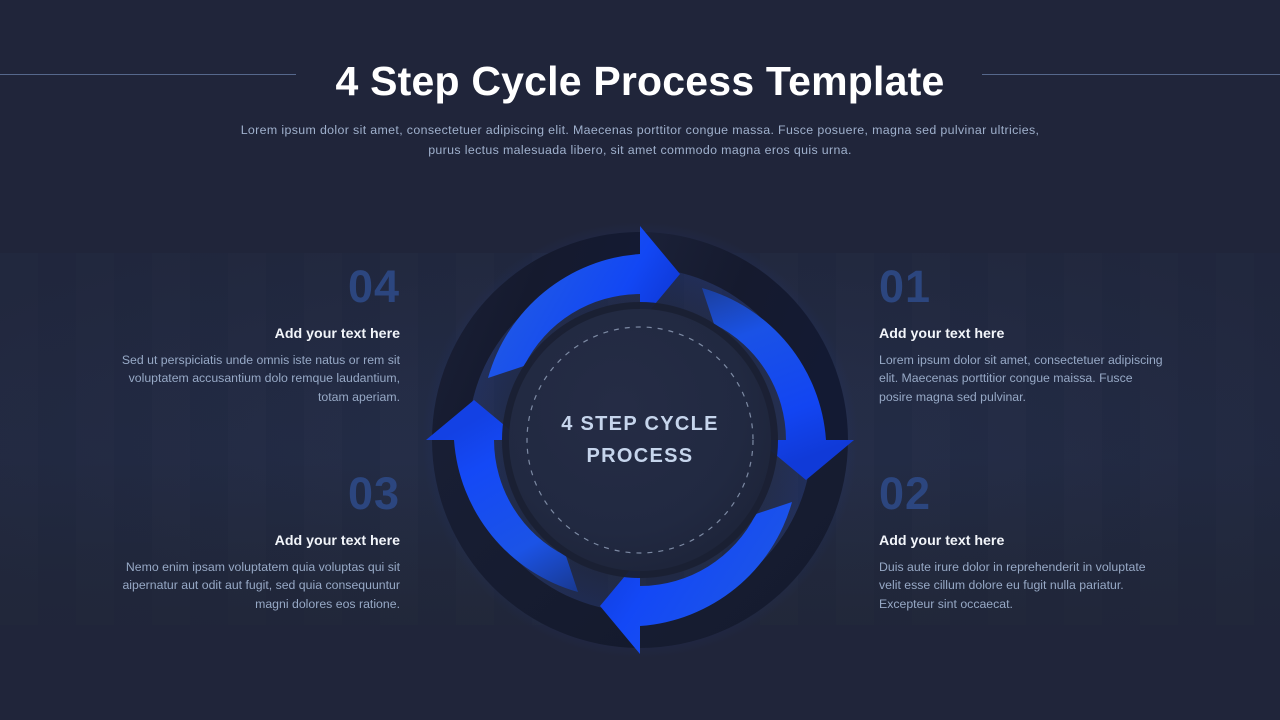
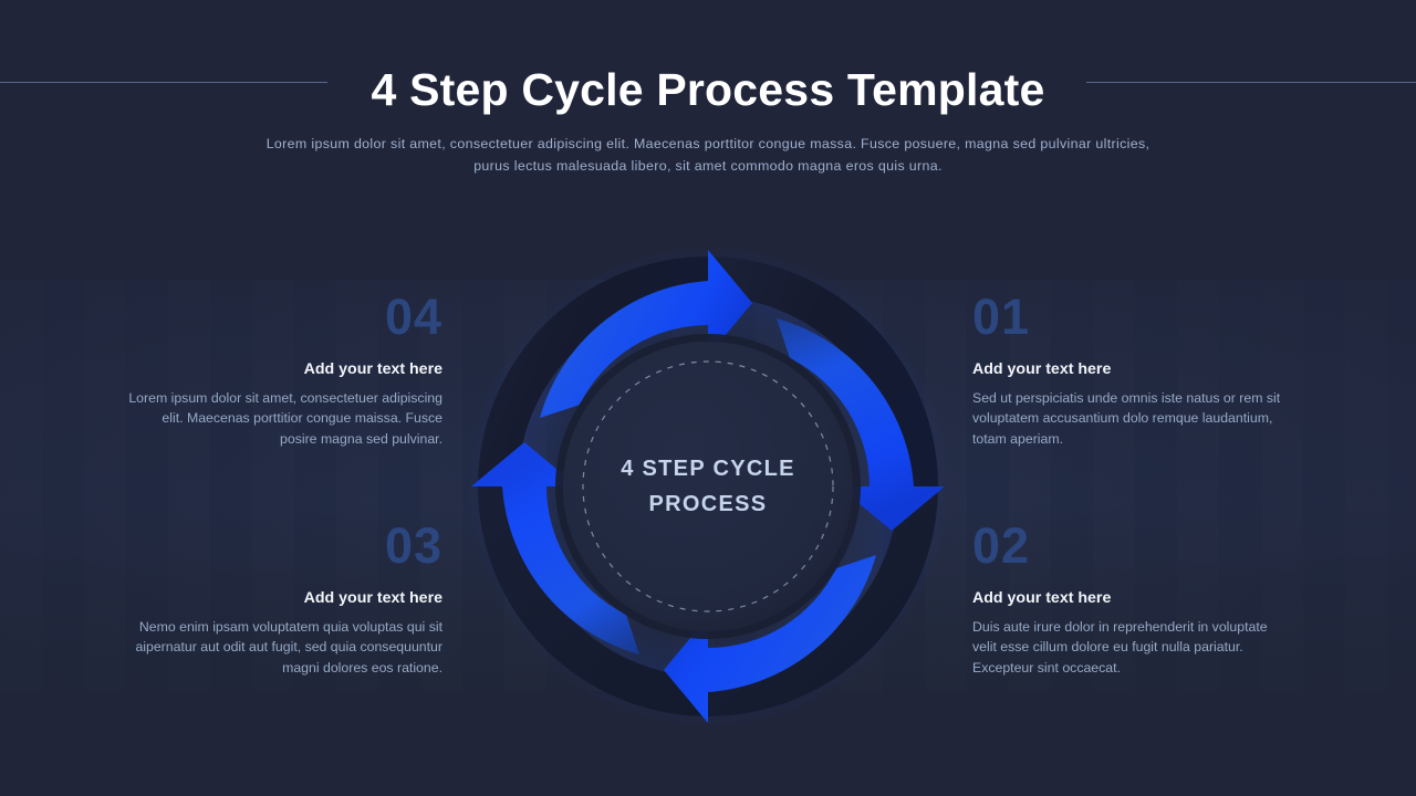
  4 Step Cycle Process Template
  Lorem ipsum dolor sit amet, consectetuer adipiscing elit. Maecenas porttitor congue massa. Fusce posuere, magna sed pulvinar ultricies, purus lectus malesuada libero, sit amet commodo magna eros quis urna.
  04
  Add your text here
- Sed ut perspiciatis unde omnis iste natus or rem sit voluptatem accusantium dolo remque laudantium, totam aperiam.
+ Lorem ipsum dolor sit amet, consectetuer adipiscing elit. Maecenas porttitior congue maissa. Fusce posire magna sed pulvinar.
  03
  Add your text here
  Nemo enim ipsam voluptatem quia voluptas qui sit aipernatur aut odit aut fugit, sed quia consequuntur magni dolores eos ratione.
  01
  Add your text here
- Lorem ipsum dolor sit amet, consectetuer adipiscing elit. Maecenas porttitior congue maissa. Fusce posire magna sed pulvinar.
+ Sed ut perspiciatis unde omnis iste natus or rem sit voluptatem accusantium dolo remque laudantium, totam aperiam.
  02
  Add your text here
  Duis aute irure dolor in reprehenderit in voluptate velit esse cillum dolore eu fugit nulla pariatur. Excepteur sint occaecat.
  4 STEP CYCLE
  PROCESS
